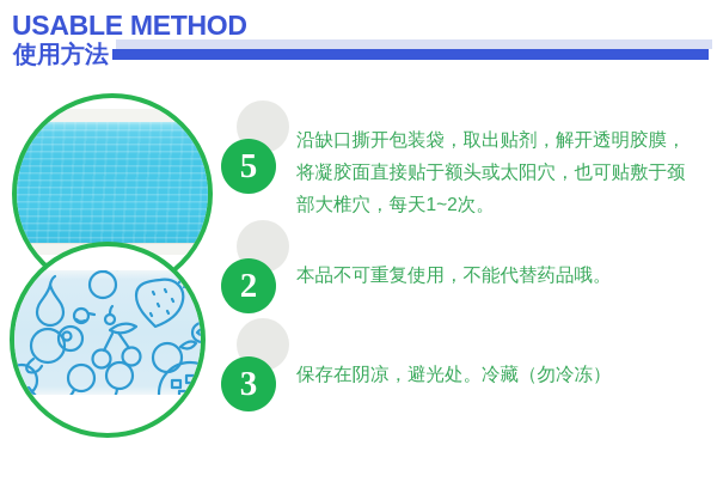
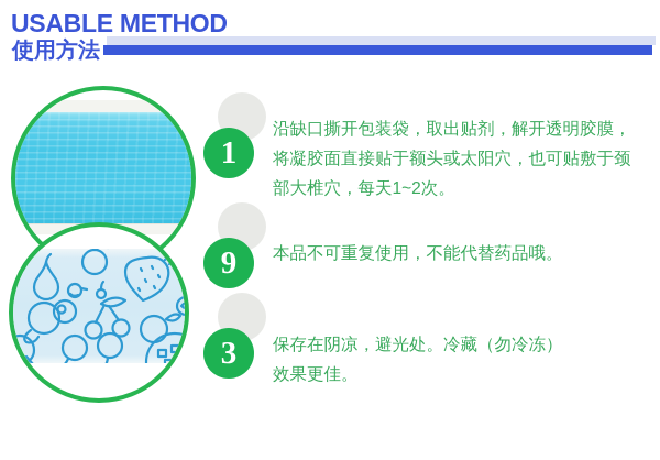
  USABLE METHOD
  使用方法
- 5
+ 1
  沿缺口撕开包装袋，取出贴剂，解开透明胶膜，
  将凝胶面直接贴于额头或太阳穴，也可贴敷于颈
  部大椎穴，每天1~2次。
- 2
+ 9
  本品不可重复使用，不能代替药品哦。
  3
  保存在阴凉，避光处。冷藏（勿冷冻）
+ 效果更佳。
